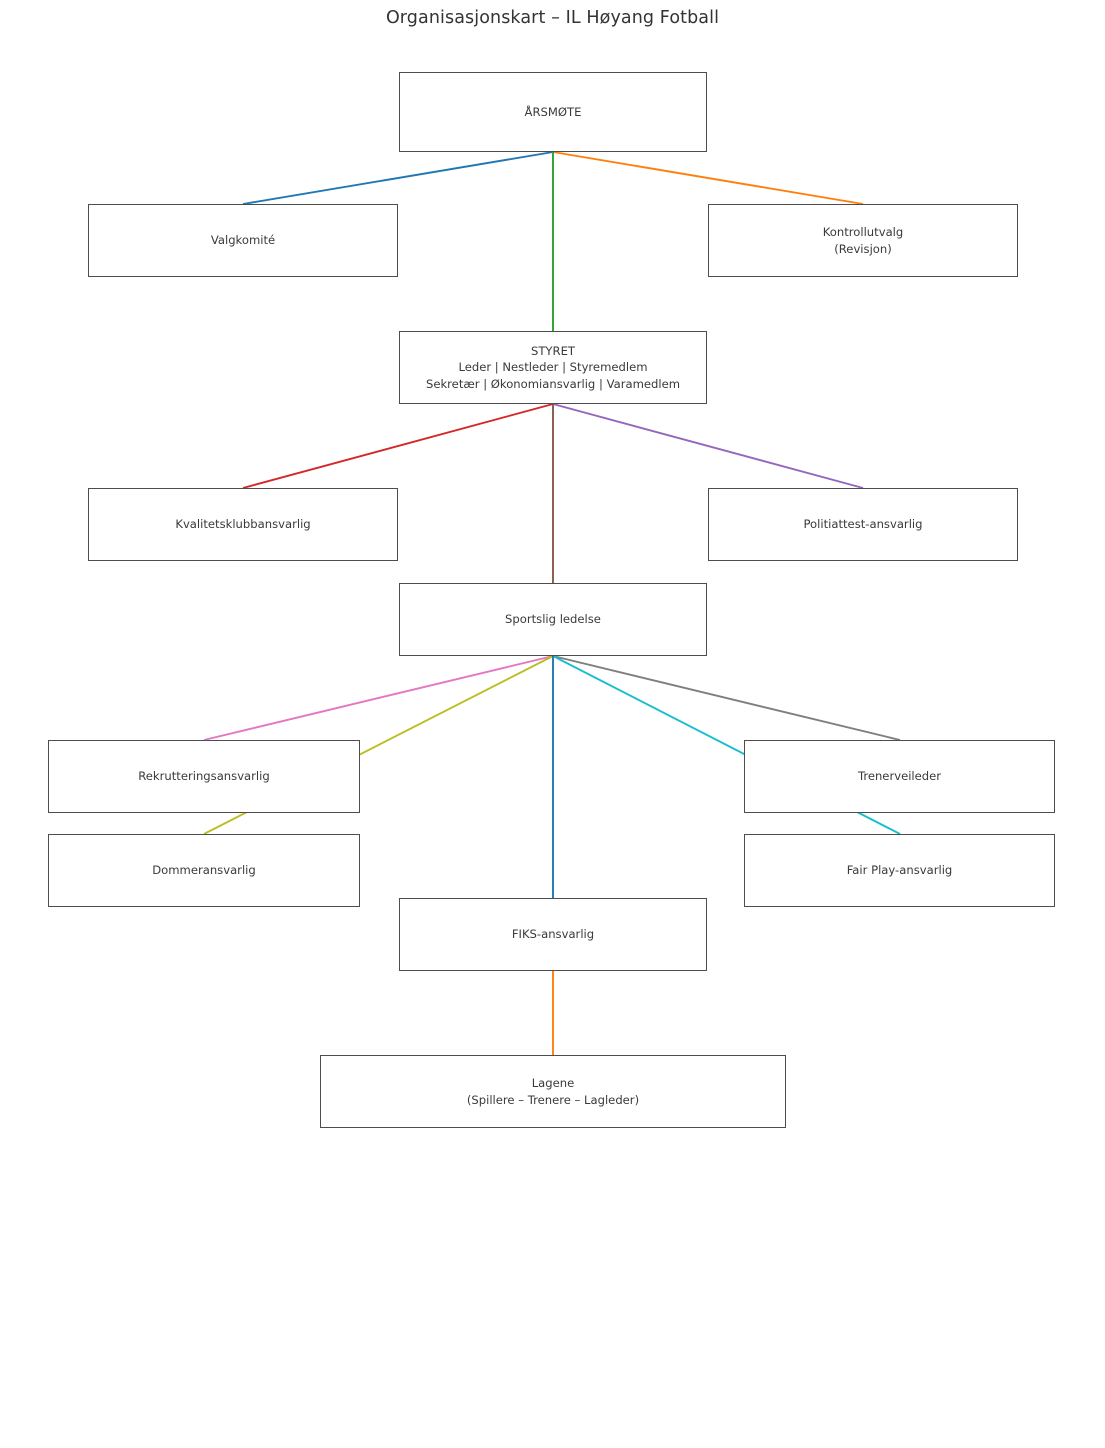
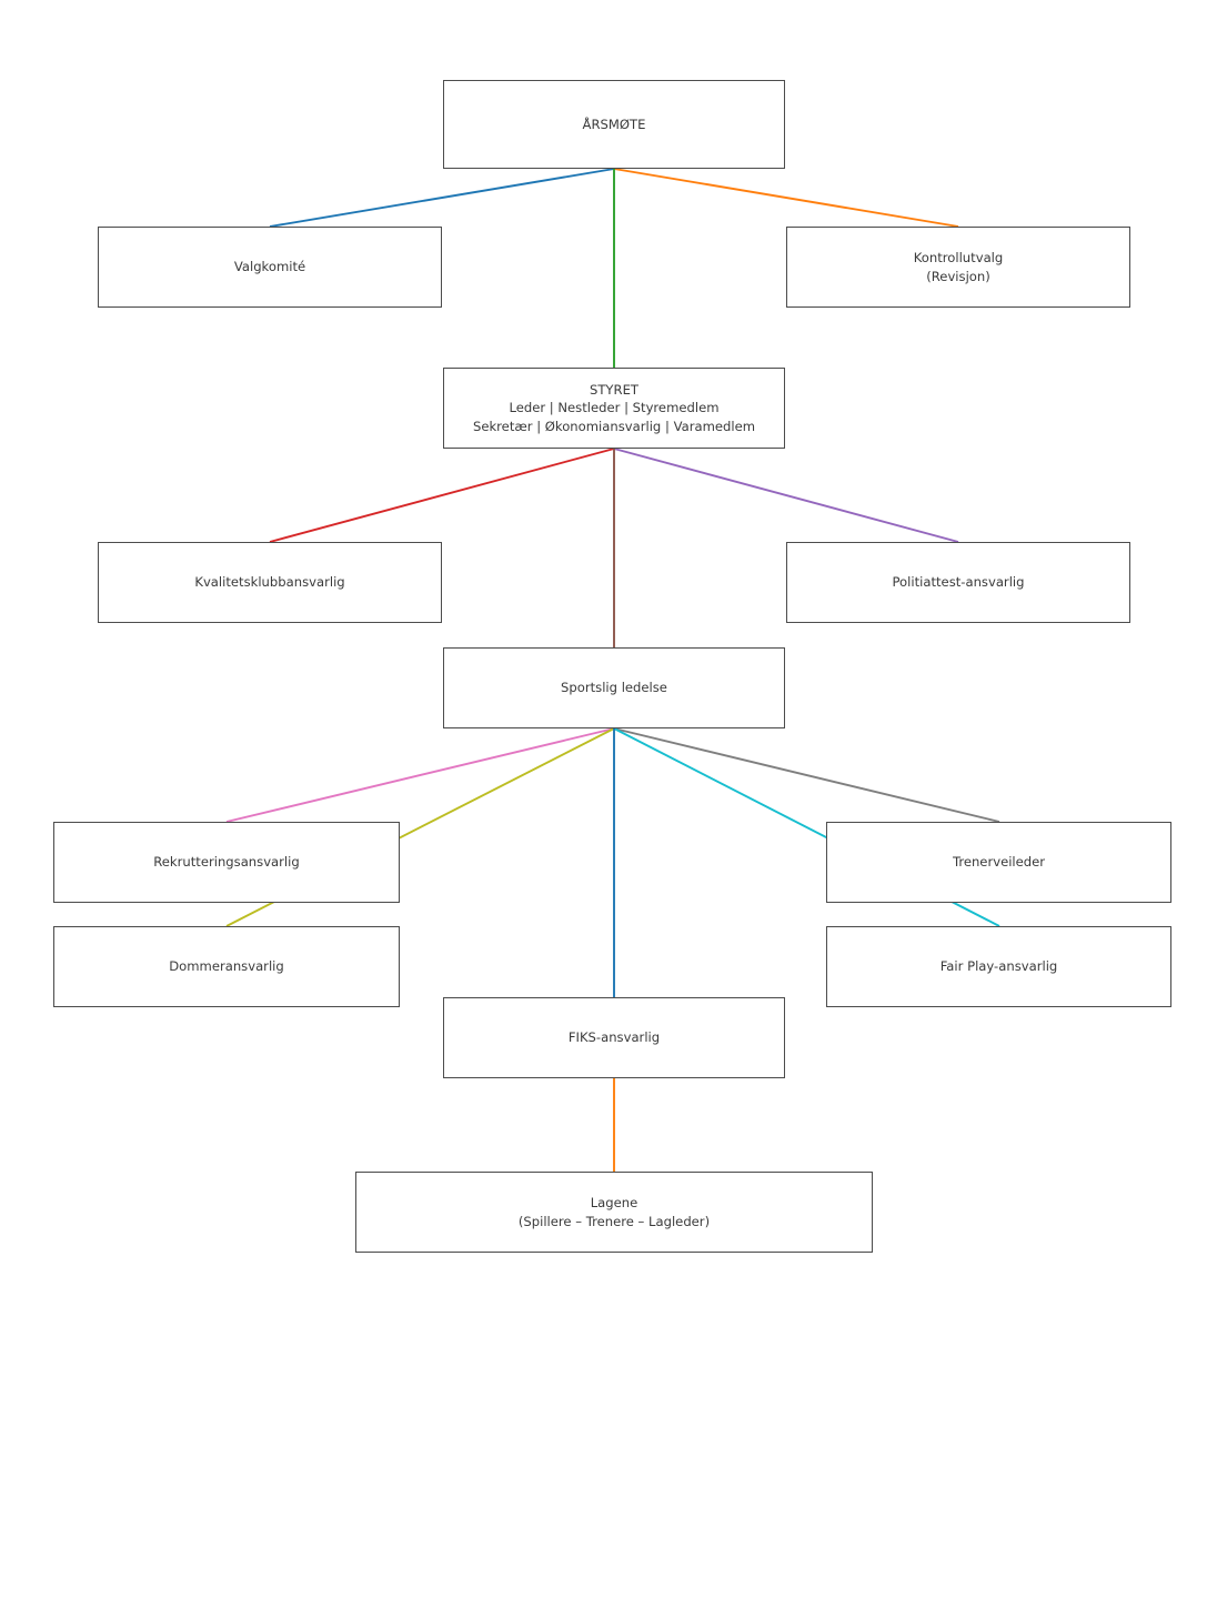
- Organisasjonskart – IL Høyang Fotball
  ÅRSMØTE
  Valgkomité
  Kontrollutvalg
  (Revisjon)
  STYRET
  Leder | Nestleder | Styremedlem
  Sekretær | Økonomiansvarlig | Varamedlem
  Kvalitetsklubbansvarlig
  Politiattest-ansvarlig
  Sportslig ledelse
  Rekrutteringsansvarlig
  Trenerveileder
  Dommeransvarlig
  Fair Play-ansvarlig
  FIKS-ansvarlig
  Lagene
  (Spillere – Trenere – Lagleder)
